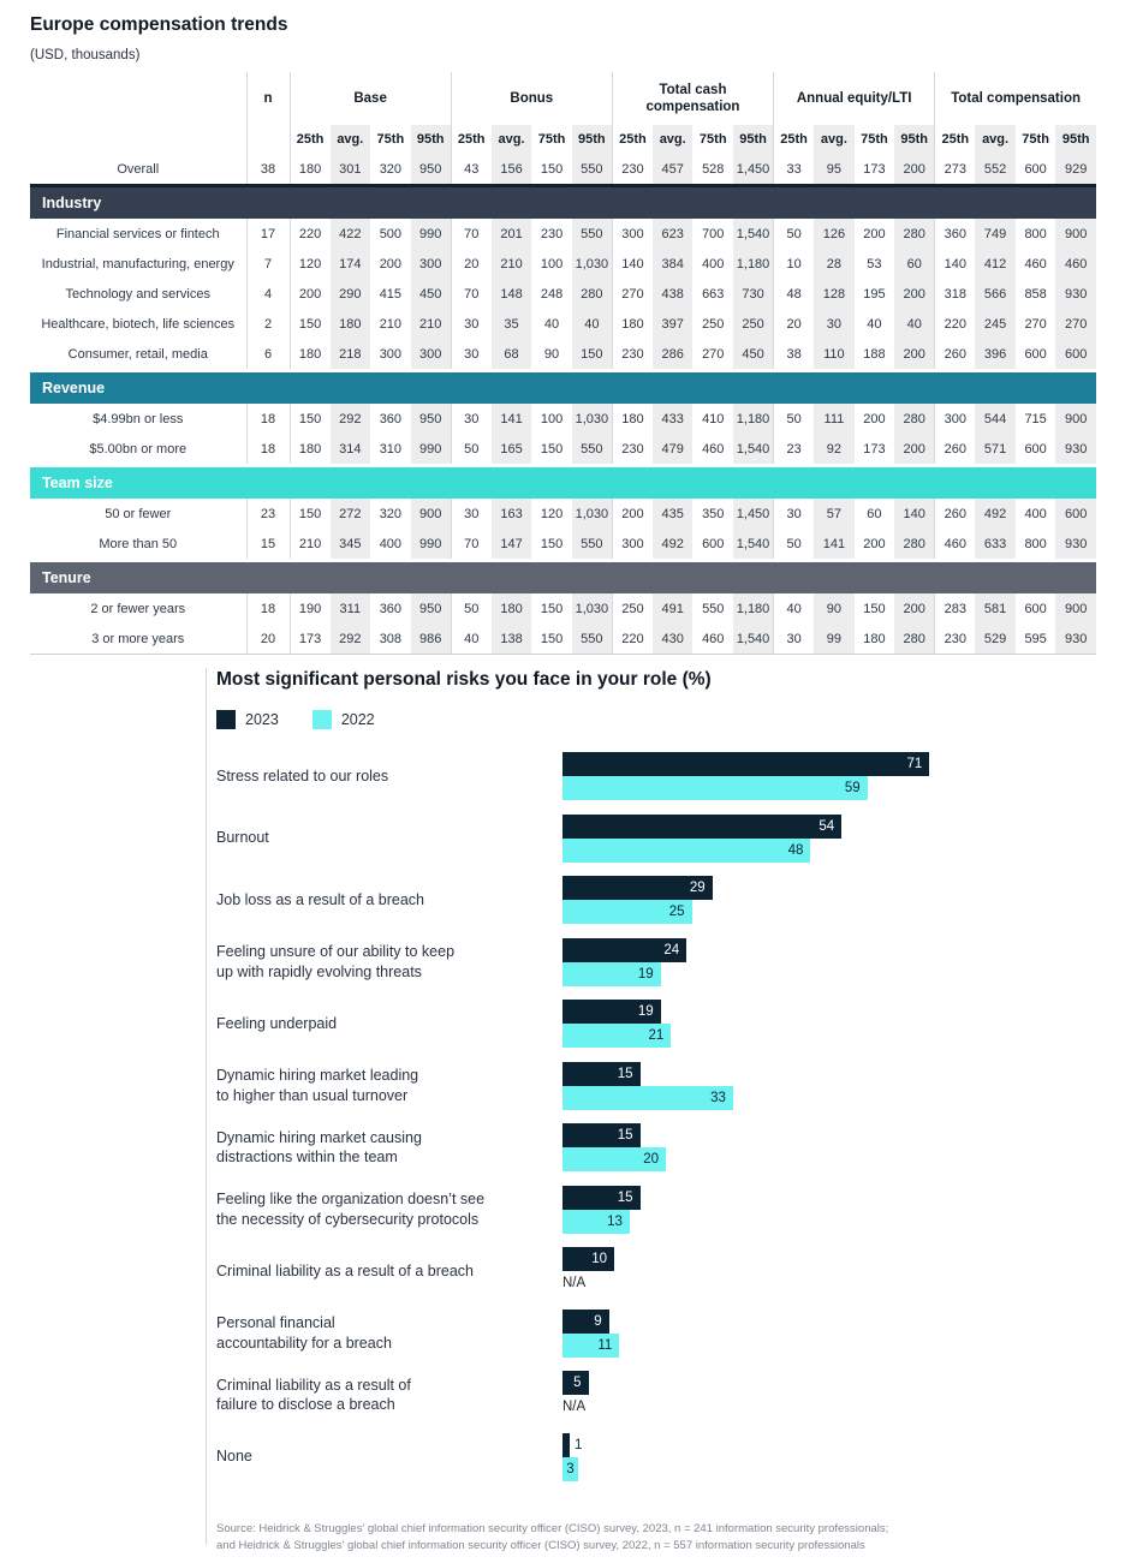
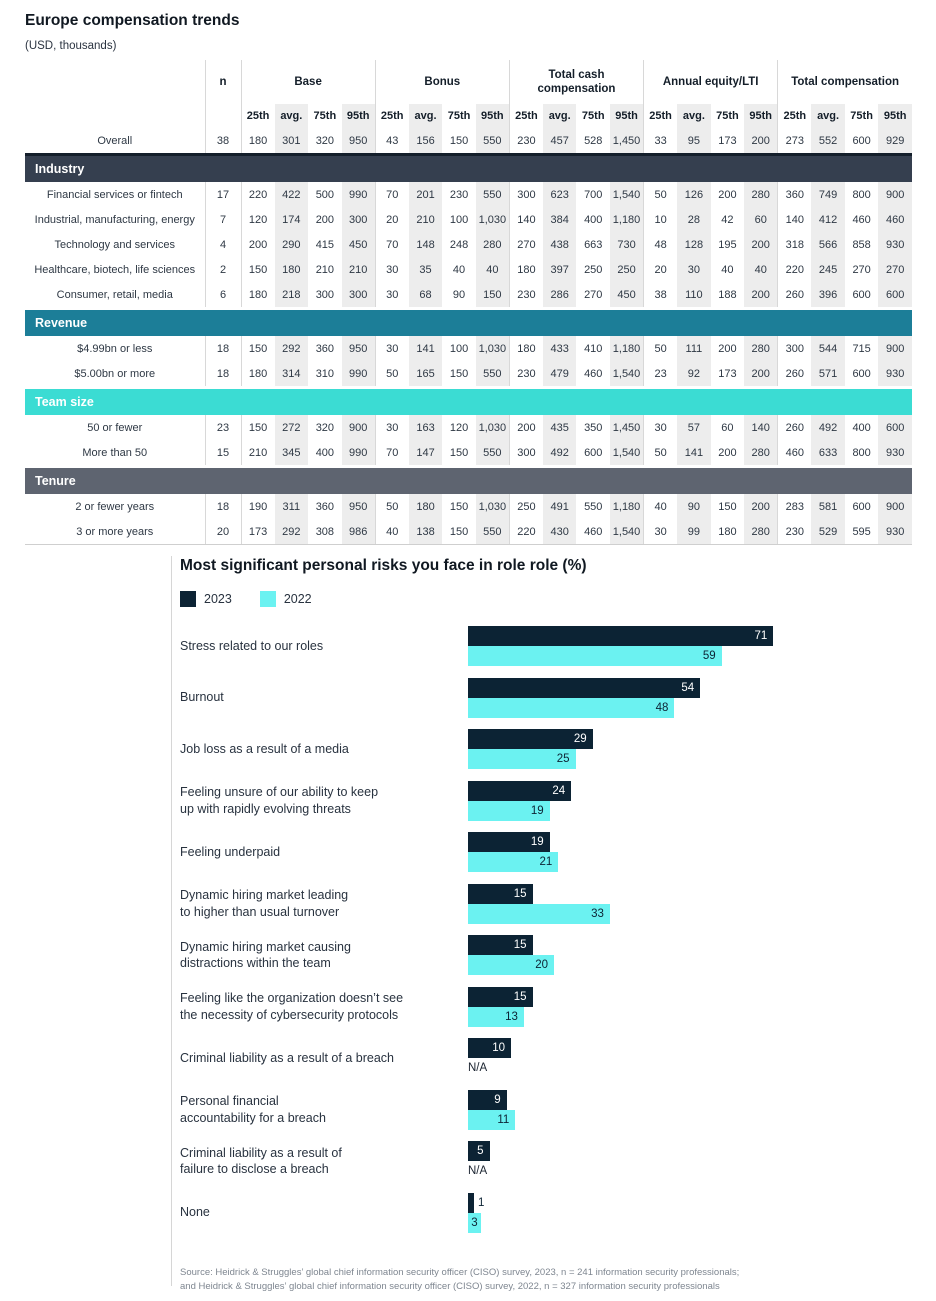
  Europe compensation trends
  (USD, thousands)
  	n	Base	Bonus	Total cash compensation	Annual equity/LTI	Total compensation
  		25th	avg.	75th	95th	25th	avg.	75th	95th	25th	avg.	75th	95th	25th	avg.	75th	95th	25th	avg.	75th	95th
  Overall	38	180	301	320	950	43	156	150	550	230	457	528	1,450	33	95	173	200	273	552	600	929
  Industry
  Financial services or fintech	17	220	422	500	990	70	201	230	550	300	623	700	1,540	50	126	200	280	360	749	800	900
- Industrial, manufacturing, energy	7	120	174	200	300	20	210	100	1,030	140	384	400	1,180	10	28	53	60	140	412	460	460
+ Industrial, manufacturing, energy	7	120	174	200	300	20	210	100	1,030	140	384	400	1,180	10	28	42	60	140	412	460	460
  Technology and services	4	200	290	415	450	70	148	248	280	270	438	663	730	48	128	195	200	318	566	858	930
  Healthcare, biotech, life sciences	2	150	180	210	210	30	35	40	40	180	397	250	250	20	30	40	40	220	245	270	270
  Consumer, retail, media	6	180	218	300	300	30	68	90	150	230	286	270	450	38	110	188	200	260	396	600	600
  Revenue
  $4.99bn or less	18	150	292	360	950	30	141	100	1,030	180	433	410	1,180	50	111	200	280	300	544	715	900
  $5.00bn or more	18	180	314	310	990	50	165	150	550	230	479	460	1,540	23	92	173	200	260	571	600	930
  Team size
  50 or fewer	23	150	272	320	900	30	163	120	1,030	200	435	350	1,450	30	57	60	140	260	492	400	600
  More than 50	15	210	345	400	990	70	147	150	550	300	492	600	1,540	50	141	200	280	460	633	800	930
  Tenure
  2 or fewer years	18	190	311	360	950	50	180	150	1,030	250	491	550	1,180	40	90	150	200	283	581	600	900
  3 or more years	20	173	292	308	986	40	138	150	550	220	430	460	1,540	30	99	180	280	230	529	595	930
- Most significant personal risks you face in your role (%)
+ Most significant personal risks you face in role role (%)
  2023
  2022
  Stress related to our roles
  71
  59
  Burnout
  54
  48
- Job loss as a result of a breach
+ Job loss as a result of a media
  29
  25
  Feeling unsure of our ability to keep
  up with rapidly evolving threats
  24
  19
  Feeling underpaid
  19
  21
  Dynamic hiring market leading
  to higher than usual turnover
  15
  33
  Dynamic hiring market causing
  distractions within the team
  15
  20
  Feeling like the organization doesn’t see
  the necessity of cybersecurity protocols
  15
  13
  Criminal liability as a result of a breach
  10
  N/A
  Personal financial
  accountability for a breach
  9
  11
  Criminal liability as a result of
  failure to disclose a breach
  5
  N/A
  None
  1
  3
  Source: Heidrick & Struggles’ global chief information security officer (CISO) survey, 2023, n = 241 information security professionals;
- and Heidrick & Struggles’ global chief information security officer (CISO) survey, 2022, n = 557 information security professionals
+ and Heidrick & Struggles’ global chief information security officer (CISO) survey, 2022, n = 327 information security professionals
